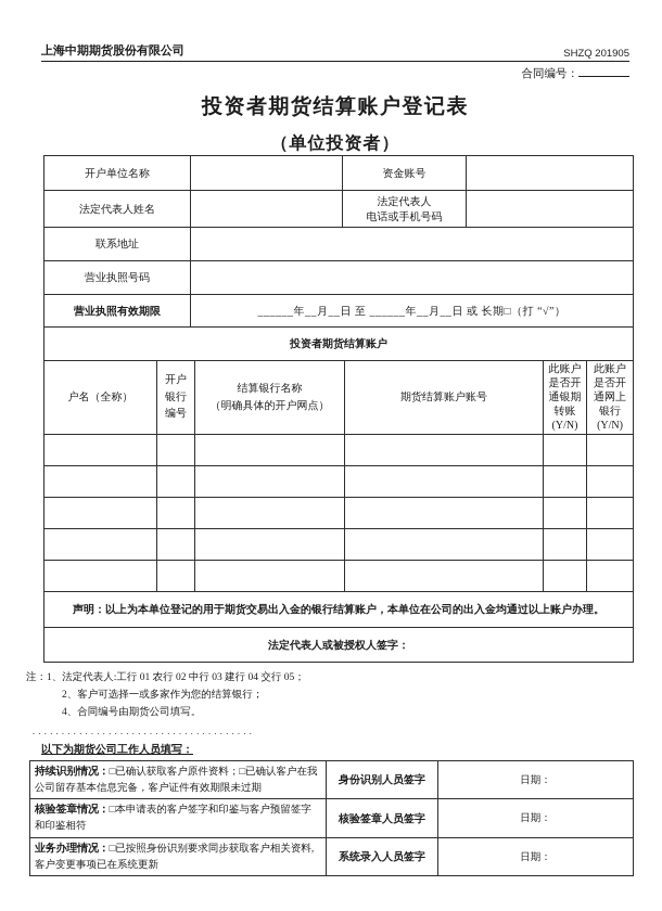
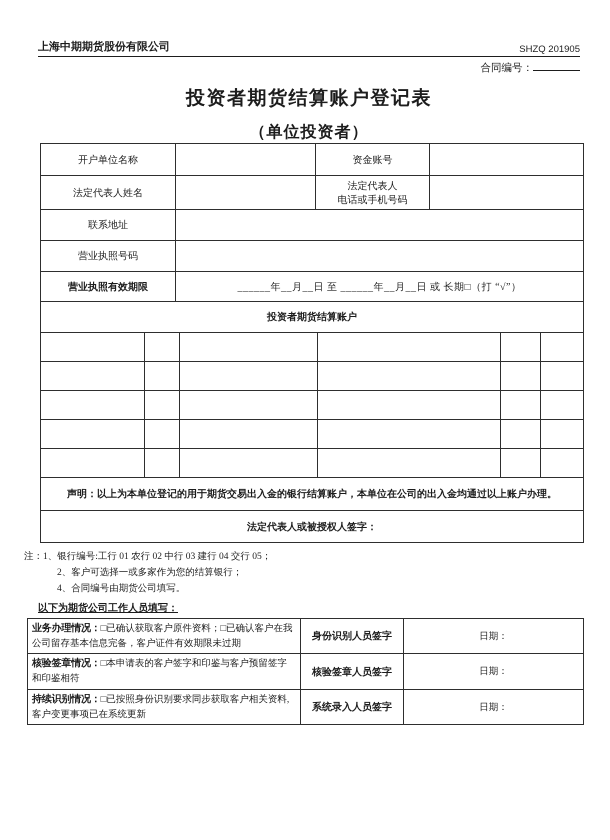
  上海中期期货股份有限公司
  SHZQ 201905
  合同编号：
  投资者期货结算账户登记表
  （单位投资者）
  开户单位名称		资金账号
  法定代表人姓名		法定代表人 电话或手机号码
  联系地址
  营业执照号码
  营业执照有效期限	______年__月__日 至 ______年__月__日 或 长期□（打 “√”）
  投资者期货结算账户
- 户名（全称）	开户 银行 编号	结算银行名称 （明确具体的开户网点）	期货结算账户账号	此账户 是否开 通银期 转账 (Y/N)	此账户 是否开 通网上 银行 (Y/N)
  声明：以上为本单位登记的用于期货交易出入金的银行结算账户，本单位在公司的出入金均通过以上账户办理。
  法定代表人或被授权人签字：
- 注：1、法定代表人:工行 01 农行 02 中行 03 建行 04 交行 05；
+ 注：1、银行编号:工行 01 农行 02 中行 03 建行 04 交行 05；
  2、客户可选择一或多家作为您的结算银行；
  4、合同编号由期货公司填写。
- ......................................
  以下为期货公司工作人员填写：
- 持续识别情况：□已确认获取客户原件资料；□已确认客户在我公司留存基本信息完备，客户证件有效期限未过期	身份识别人员签字	日期：
+ 业务办理情况：□已确认获取客户原件资料；□已确认客户在我公司留存基本信息完备，客户证件有效期限未过期	身份识别人员签字	日期：
  核验签章情况：□本申请表的客户签字和印鉴与客户预留签字和印鉴相符	核验签章人员签字	日期：
- 业务办理情况：□已按照身份识别要求同步获取客户相关资料,客户变更事项已在系统更新	系统录入人员签字	日期：
+ 持续识别情况：□已按照身份识别要求同步获取客户相关资料,客户变更事项已在系统更新	系统录入人员签字	日期：
